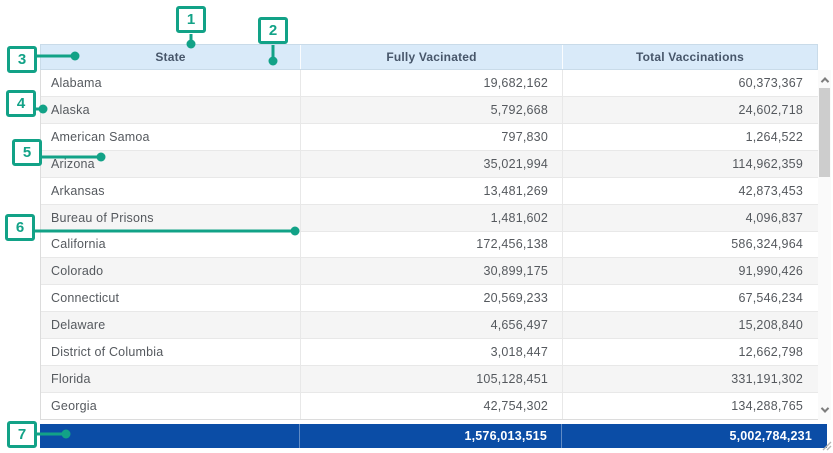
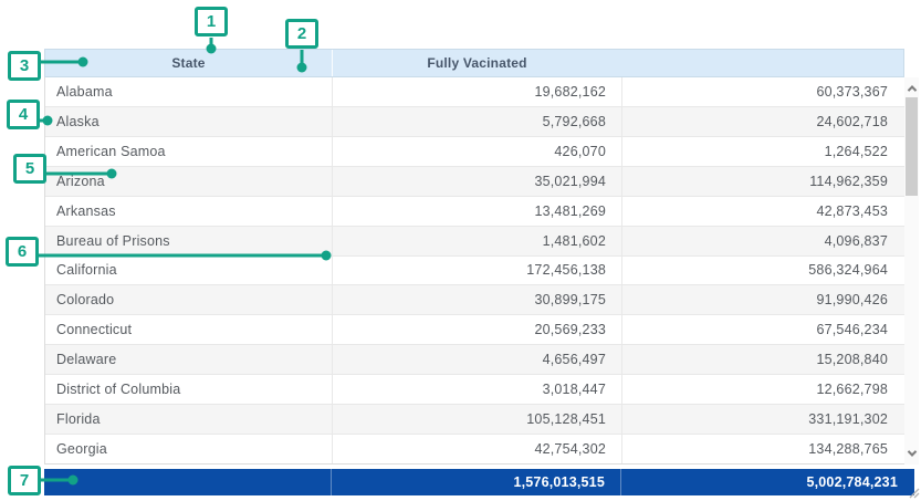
  State
  Fully Vacinated
- Total Vaccinations
  Alabama
  19,682,162
  60,373,367
  Alaska
  5,792,668
  24,602,718
  American Samoa
- 797,830
+ 426,070
  1,264,522
  Arizona
  35,021,994
  114,962,359
  Arkansas
  13,481,269
  42,873,453
  Bureau of Prisons
  1,481,602
  4,096,837
  California
  172,456,138
  586,324,964
  Colorado
  30,899,175
  91,990,426
  Connecticut
  20,569,233
  67,546,234
  Delaware
  4,656,497
  15,208,840
  District of Columbia
  3,018,447
  12,662,798
  Florida
  105,128,451
  331,191,302
  Georgia
  42,754,302
  134,288,765
  1,576,013,515
  5,002,784,231
  1
  2
  3
  4
  5
  6
  7
